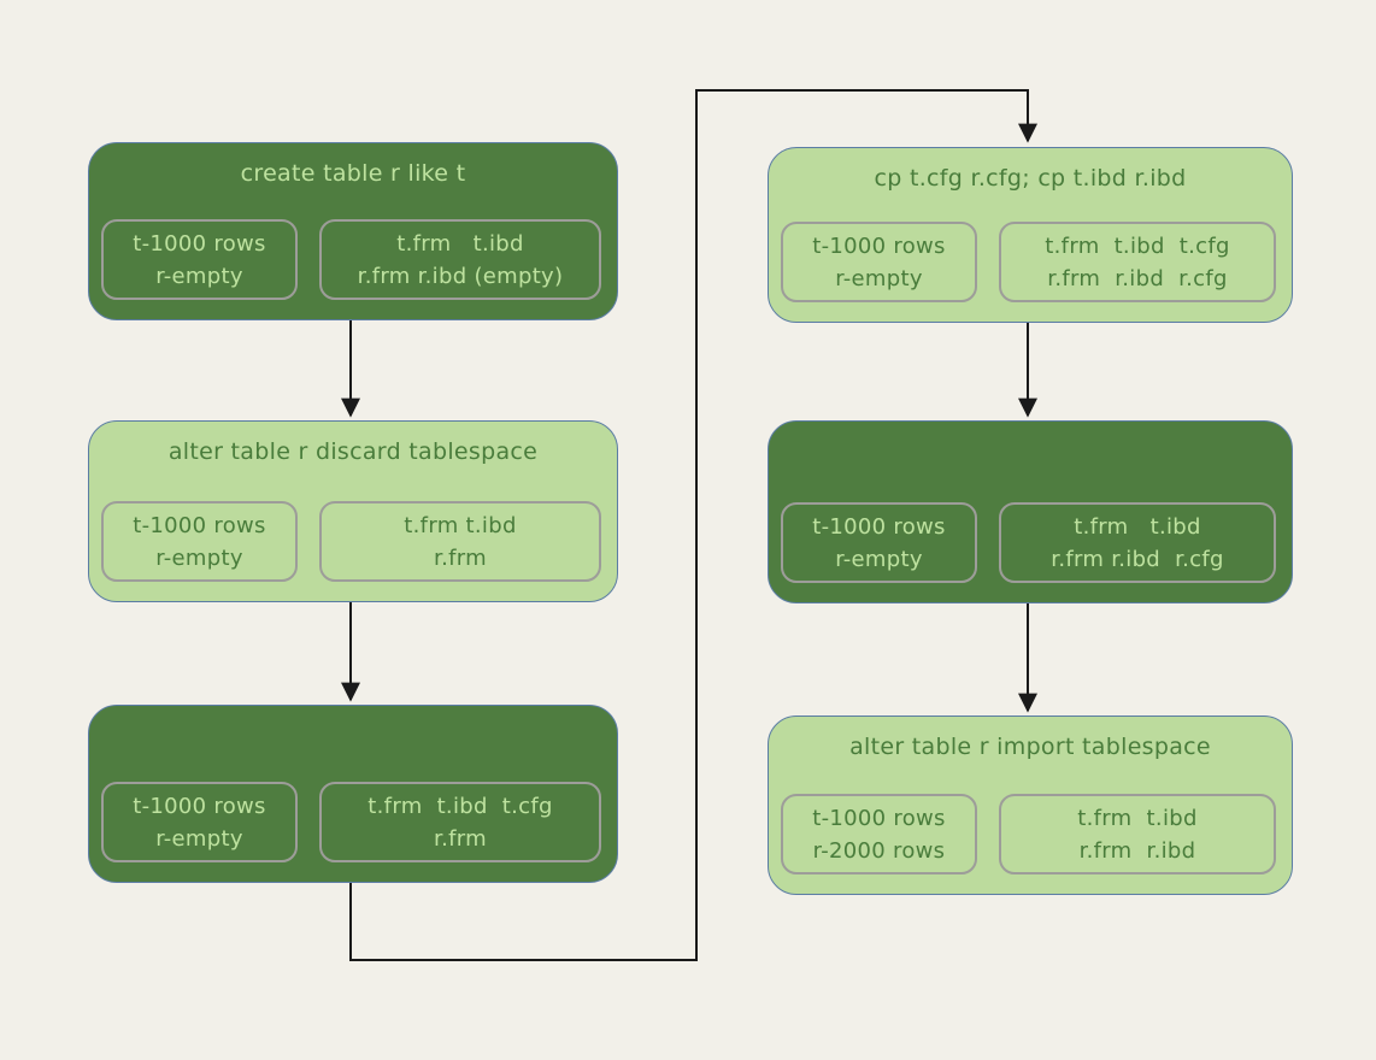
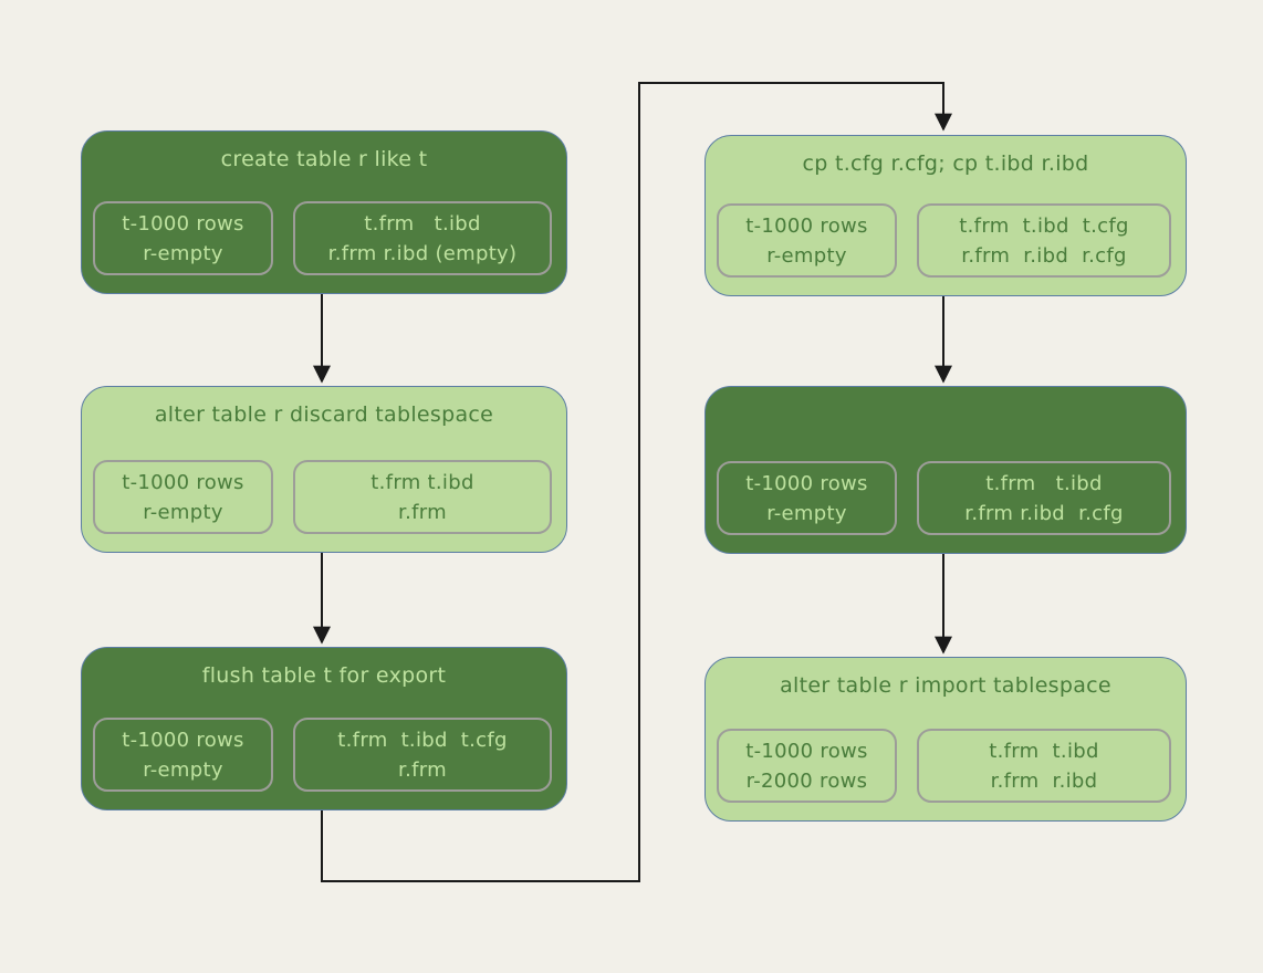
  create table r like t
  t-1000 rows
  r-empty
  t.frm t.ibd
  r.frm r.ibd (empty)
  alter table r discard tablespace
  t-1000 rows
  r-empty
  t.frm t.ibd
  r.frm
+ flush table t for export
  t-1000 rows
  r-empty
  t.frm t.ibd t.cfg
  r.frm
  cp t.cfg r.cfg; cp t.ibd r.ibd
  t-1000 rows
  r-empty
  t.frm t.ibd t.cfg
  r.frm r.ibd r.cfg
  t-1000 rows
  r-empty
  t.frm t.ibd
  r.frm r.ibd r.cfg
  alter table r import tablespace
  t-1000 rows
  r-2000 rows
  t.frm t.ibd
  r.frm r.ibd
